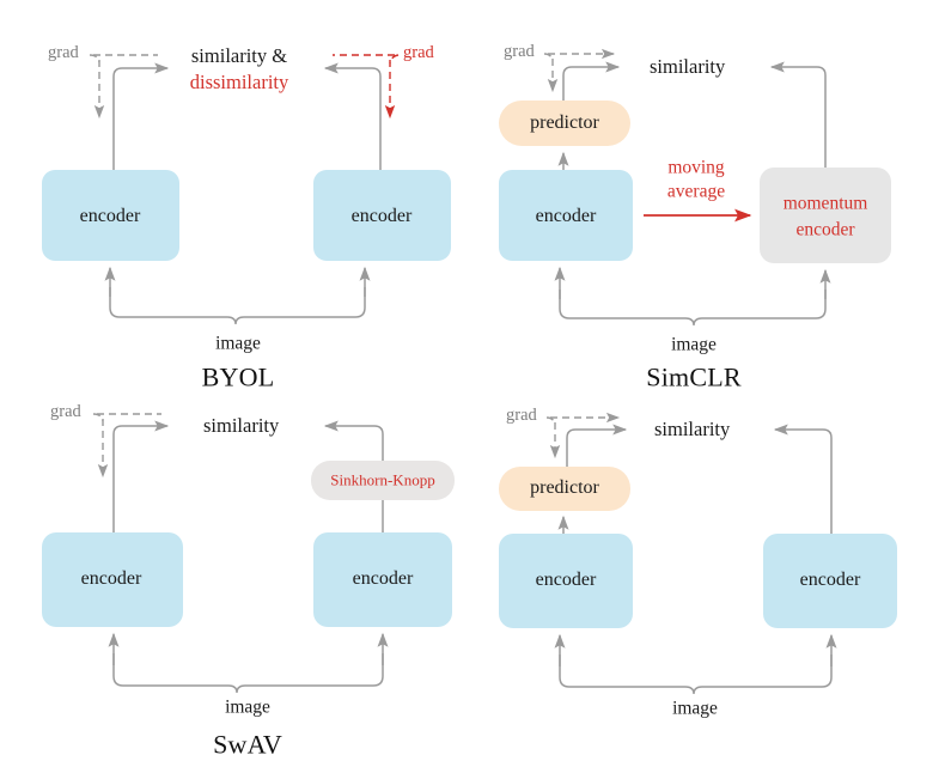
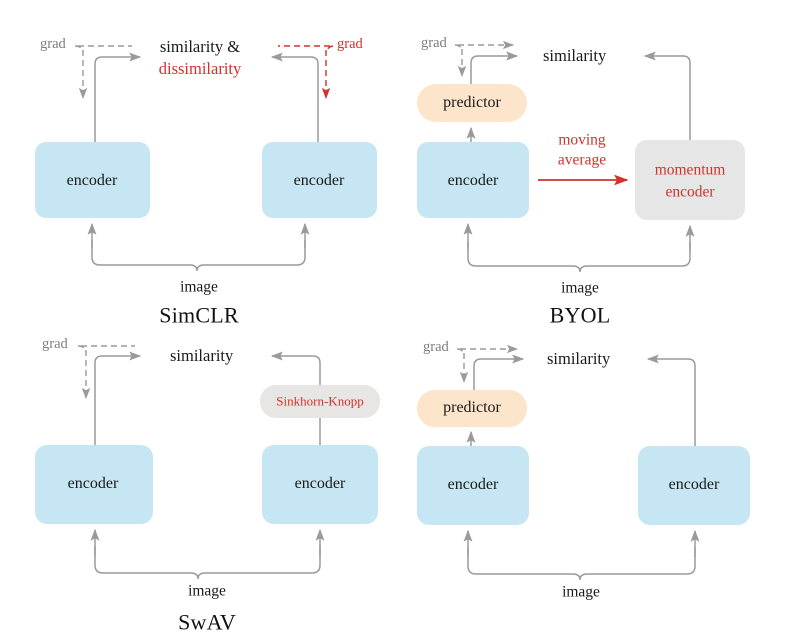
  grad
  grad
  similarity &
  dissimilarity
  encoder
  encoder
  image
- BYOL
+ SimCLR
  grad
  similarity
  predictor
  encoder
  moving
  average
  momentum
  encoder
  image
- SimCLR
+ BYOL
  grad
  similarity
  Sinkhorn-Knopp
  encoder
  encoder
  image
  SwAV
  grad
  similarity
  predictor
  encoder
  encoder
  image
